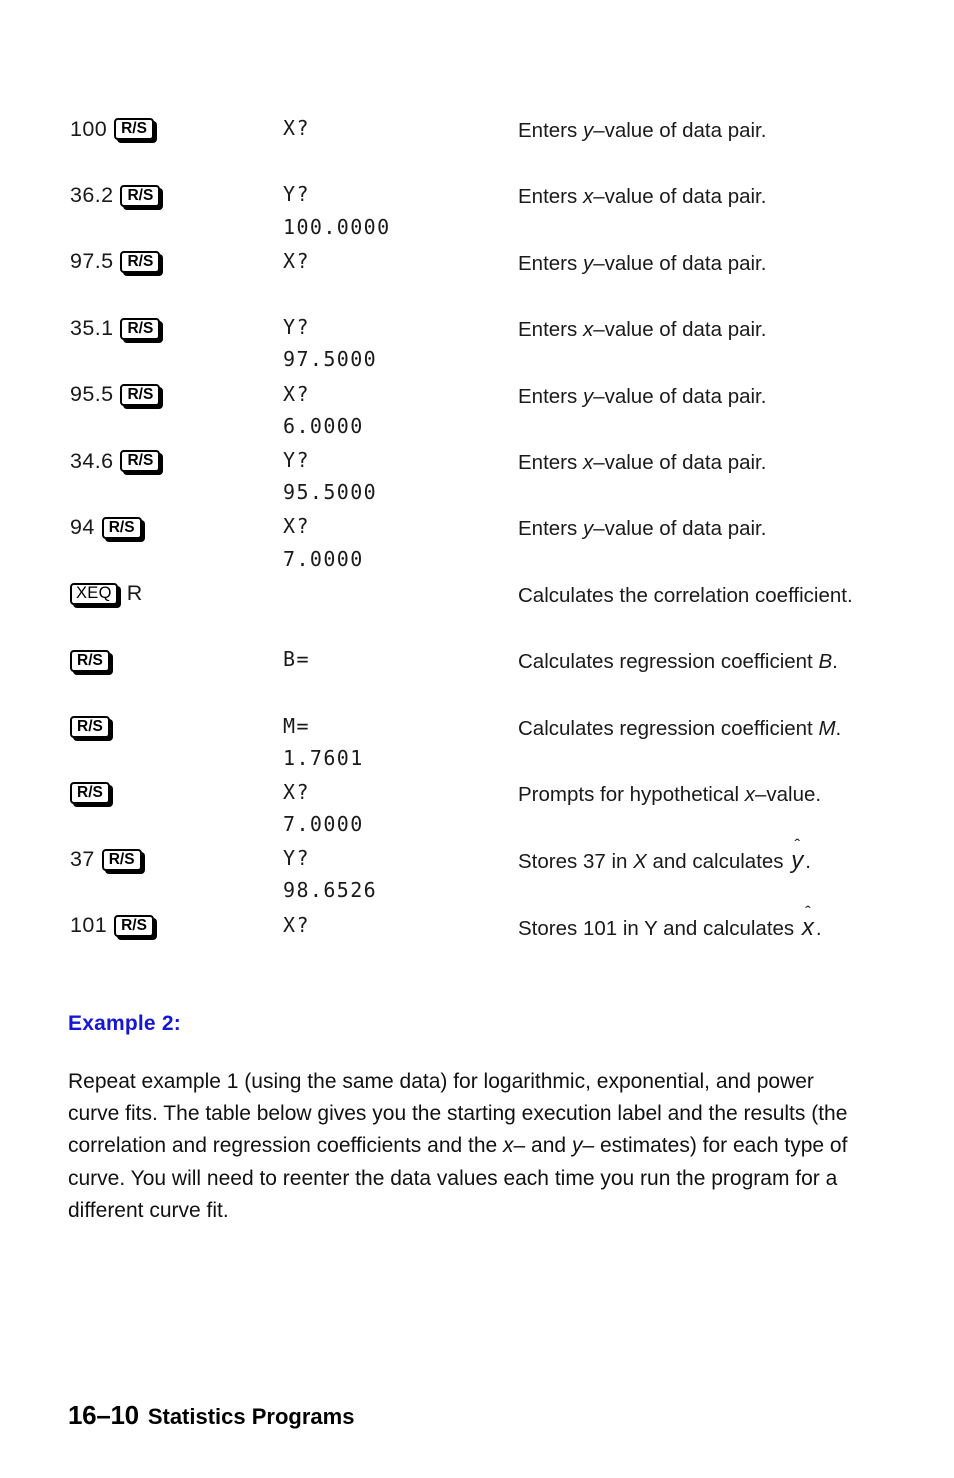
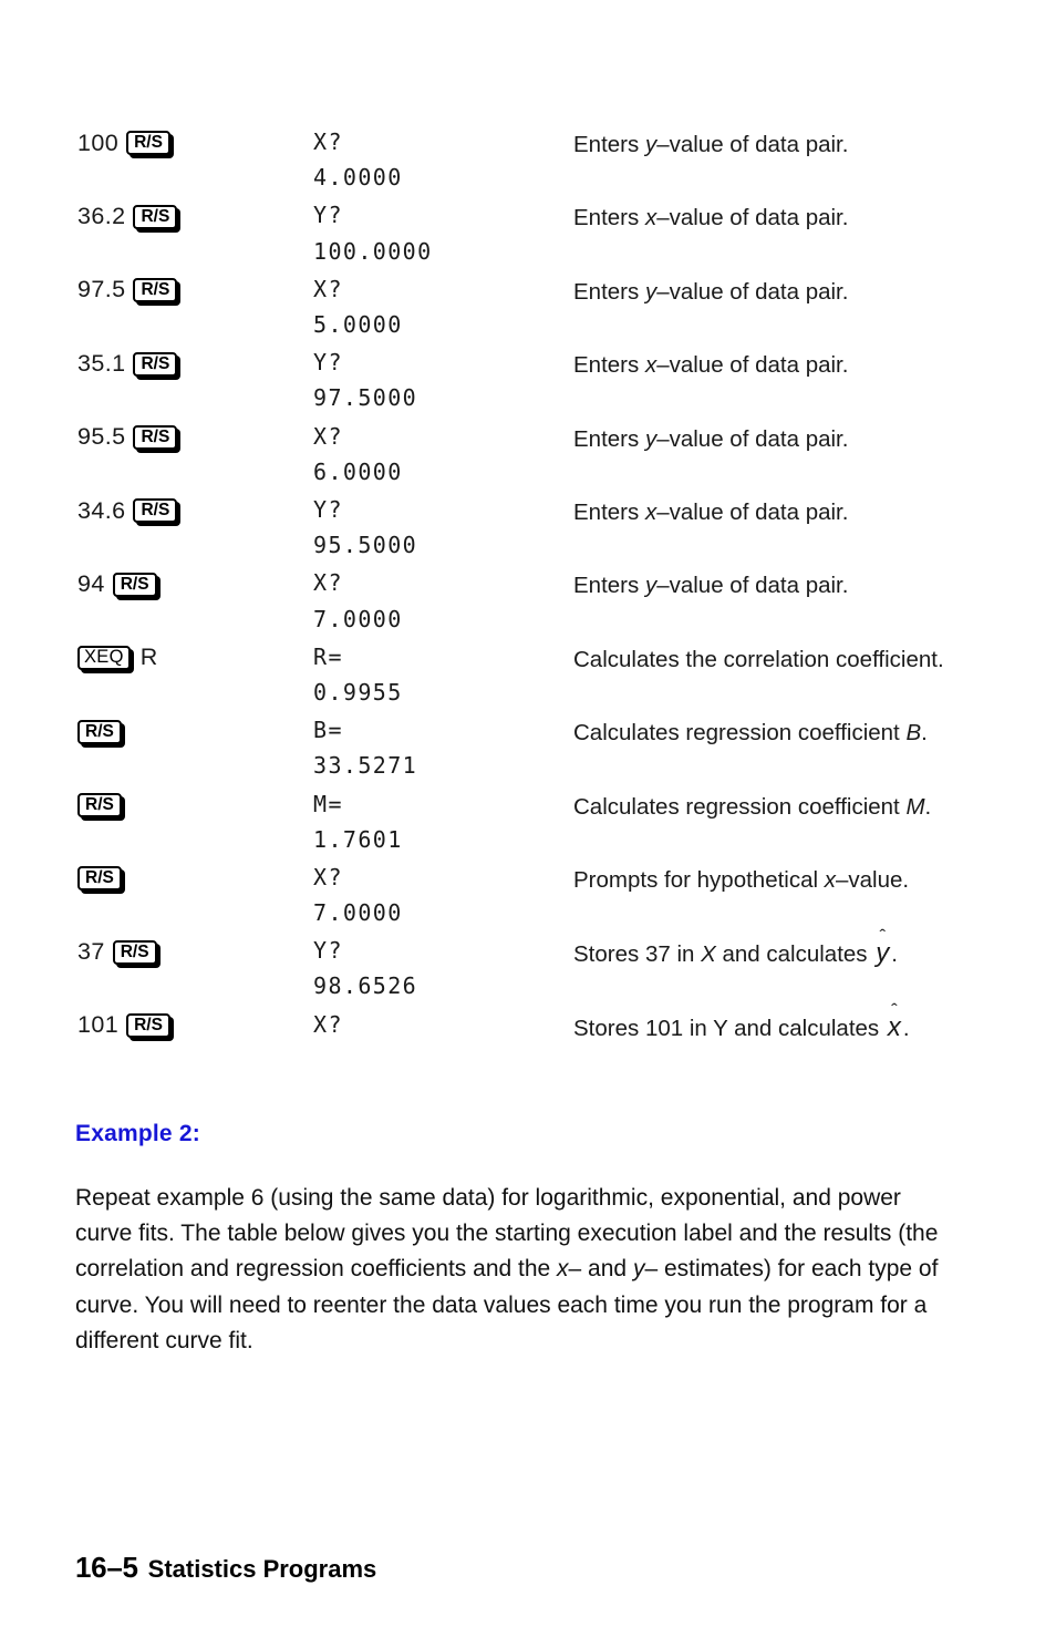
  100 R/S
  X?
+ 4.0000
  Enters y–value of data pair.
  36.2 R/S
  Y?
  100.0000
  Enters x–value of data pair.
  97.5 R/S
  X?
+ 5.0000
  Enters y–value of data pair.
  35.1 R/S
  Y?
  97.5000
  Enters x–value of data pair.
  95.5 R/S
  X?
  6.0000
  Enters y–value of data pair.
  34.6 R/S
  Y?
  95.5000
  Enters x–value of data pair.
  94 R/S
  X?
  7.0000
  Enters y–value of data pair.
  XEQ R
+ R=
+ 0.9955
  Calculates the correlation coefficient.
  R/S
  B=
+ 33.5271
  Calculates regression coefficient B.
  R/S
  M=
  1.7601
  Calculates regression coefficient M.
  R/S
  X?
  7.0000
  Prompts for hypothetical x–value.
  37 R/S
  Y?
  98.6526
  Stores 37 in X and calculates y
  ˆ
  .
  101 R/S
  X?
  Stores 101 in Y and calculates x
  ˆ
  .
  Example 2:
- Repeat example 1 (using the same data) for logarithmic, exponential, and power curve fits. The table below gives you the starting execution label and the results (the correlation and regression coefficients and the x– and y– estimates) for each type of curve. You will need to reenter the data values each time you run the program for a different curve fit.
+ Repeat example 6 (using the same data) for logarithmic, exponential, and power curve fits. The table below gives you the starting execution label and the results (the correlation and regression coefficients and the x– and y– estimates) for each type of curve. You will need to reenter the data values each time you run the program for a different curve fit.
- 16–10 Statistics Programs
+ 16–5 Statistics Programs
